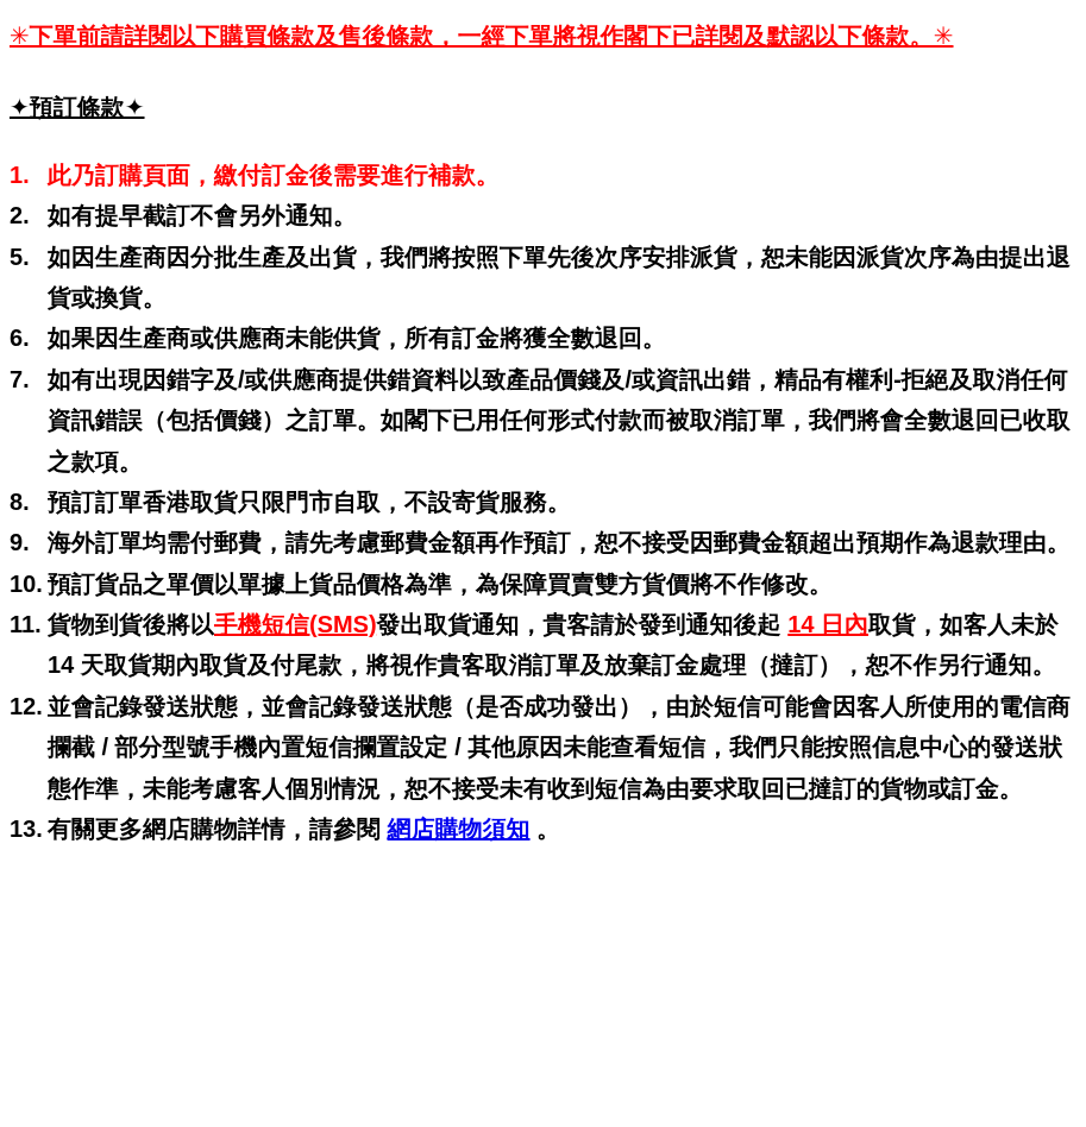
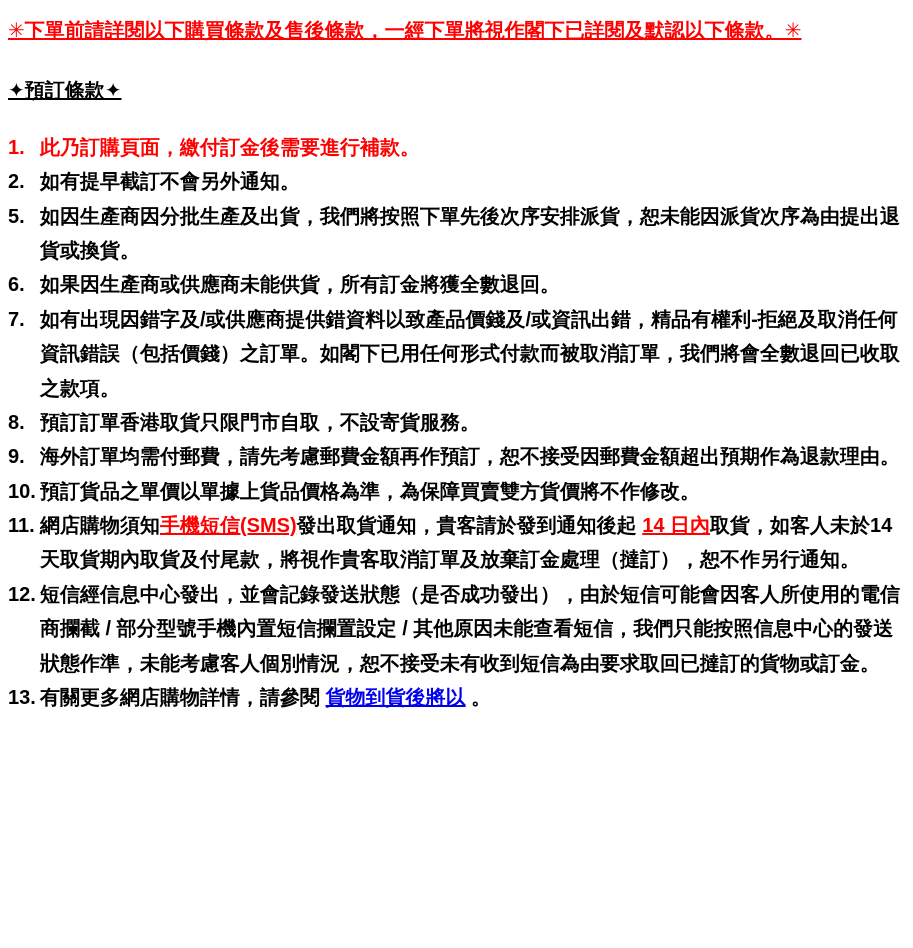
  ✳下單前請詳閱以下購買條款及售後條款，一經下單將視作閣下已詳閱及默認以下條款。✳
  ✦預訂條款✦
  1.
  此乃訂購頁面，繳付訂金後需要進行補款。
  2.
  如有提早截訂不會另外通知。
  5.
  如因生產商因分批生產及出貨，我們將按照下單先後次序安排派貨，恕未能因派貨次序為由提出退貨或換貨。
  6.
  如果因生產商或供應商未能供貨，所有訂金將獲全數退回。
  7.
  如有出現因錯字及/或供應商提供錯資料以致產品價錢及/或資訊出錯，精品有權利-拒絕及取消任何資訊錯誤（包括價錢）之訂單。如閣下已用任何形式付款而被取消訂單，我們將會全數退回已收取之款項。
  8.
  預訂訂單香港取貨只限門市自取，不設寄貨服務。
  9.
  海外訂單均需付郵費，請先考慮郵費金額再作預訂，恕不接受因郵費金額超出預期作為退款理由。
  10.
  預訂貨品之單價以單據上貨品價格為準，為保障買賣雙方貨價將不作修改。
  11.
- 貨物到貨後將以手機短信(SMS)發出取貨通知，貴客請於發到通知後起 14 日內取貨，如客人未於14 天取貨期內取貨及付尾款，將視作貴客取消訂單及放棄訂金處理（撻訂），恕不作另行通知。
+ 網店購物須知手機短信(SMS)發出取貨通知，貴客請於發到通知後起 14 日內取貨，如客人未於14 天取貨期內取貨及付尾款，將視作貴客取消訂單及放棄訂金處理（撻訂），恕不作另行通知。
  12.
- 並會記錄發送狀態，並會記錄發送狀態（是否成功發出），由於短信可能會因客人所使用的電信商攔截 / 部分型號手機內置短信攔置設定 / 其他原因未能查看短信，我們只能按照信息中心的發送狀態作準，未能考慮客人個別情況，恕不接受未有收到短信為由要求取回已撻訂的貨物或訂金。
+ 短信經信息中心發出，並會記錄發送狀態（是否成功發出），由於短信可能會因客人所使用的電信商攔截 / 部分型號手機內置短信攔置設定 / 其他原因未能查看短信，我們只能按照信息中心的發送狀態作準，未能考慮客人個別情況，恕不接受未有收到短信為由要求取回已撻訂的貨物或訂金。
  13.
- 有關更多網店購物詳情，請參閱 網店購物須知 。
+ 有關更多網店購物詳情，請參閱 貨物到貨後將以 。
